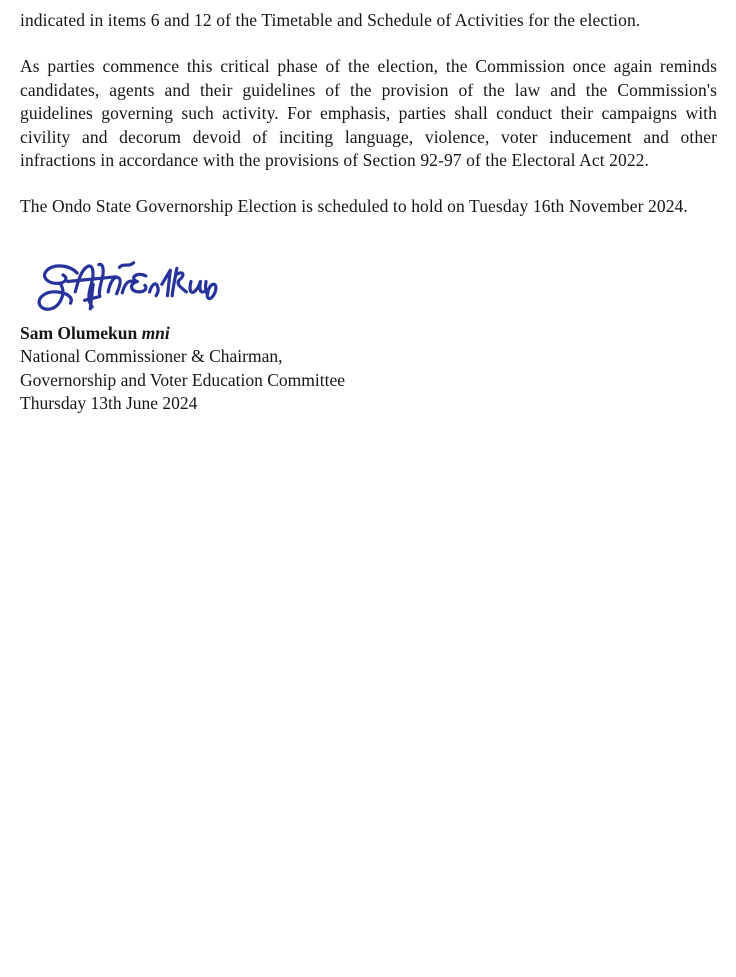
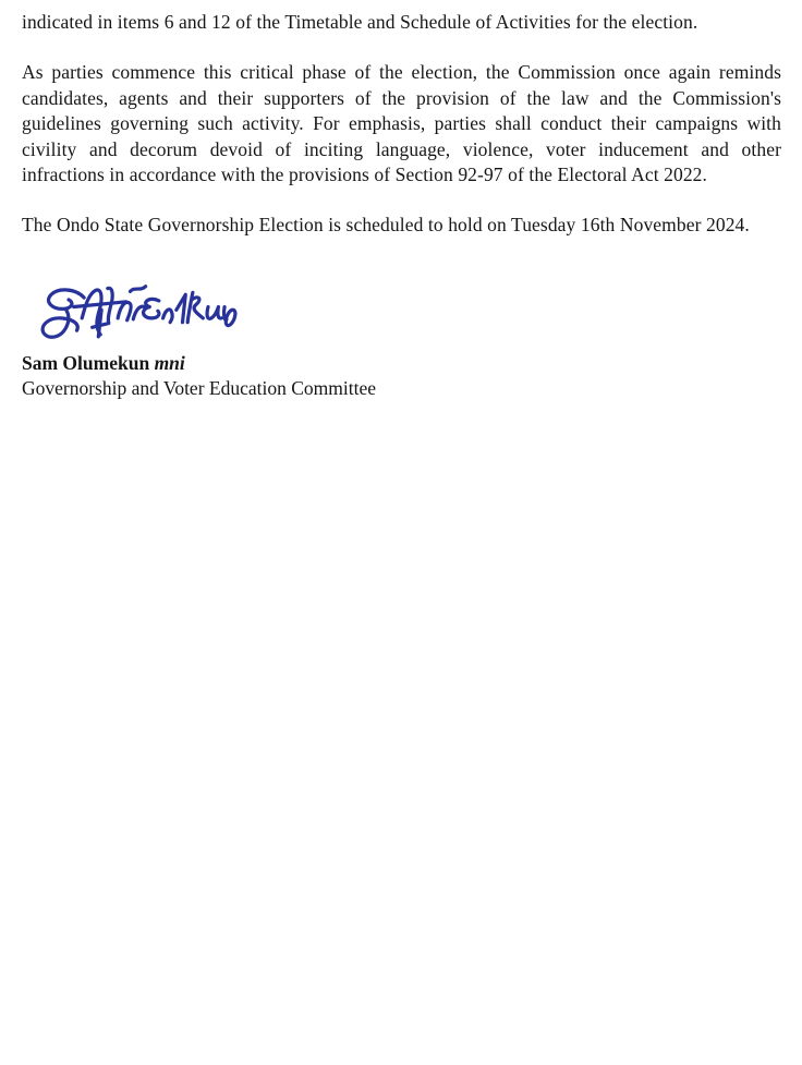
  indicated in items 6 and 12 of the Timetable and Schedule of Activities for the election.
- As parties commence this critical phase of the election, the Commission once again reminds candidates, agents and their guidelines of the provision of the law and the Commission's guidelines governing such activity. For emphasis, parties shall conduct their campaigns with civility and decorum devoid of inciting language, violence, voter inducement and other infractions in accordance with the provisions of Section 92-97 of the Electoral Act 2022.
+ As parties commence this critical phase of the election, the Commission once again reminds candidates, agents and their supporters of the provision of the law and the Commission's guidelines governing such activity. For emphasis, parties shall conduct their campaigns with civility and decorum devoid of inciting language, violence, voter inducement and other infractions in accordance with the provisions of Section 92-97 of the Electoral Act 2022.
  The Ondo State Governorship Election is scheduled to hold on Tuesday 16th November 2024.
  Sam Olumekun mni
- National Commissioner & Chairman,
  Governorship and Voter Education Committee
- Thursday 13th June 2024
